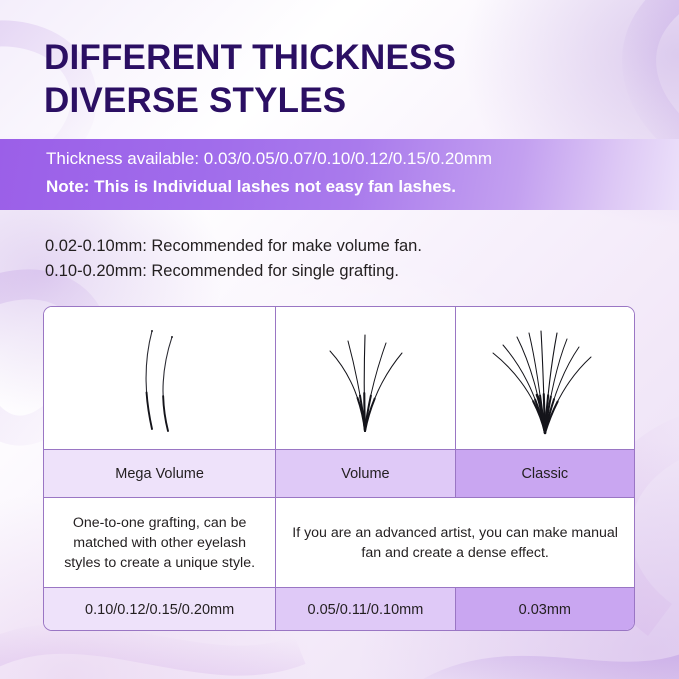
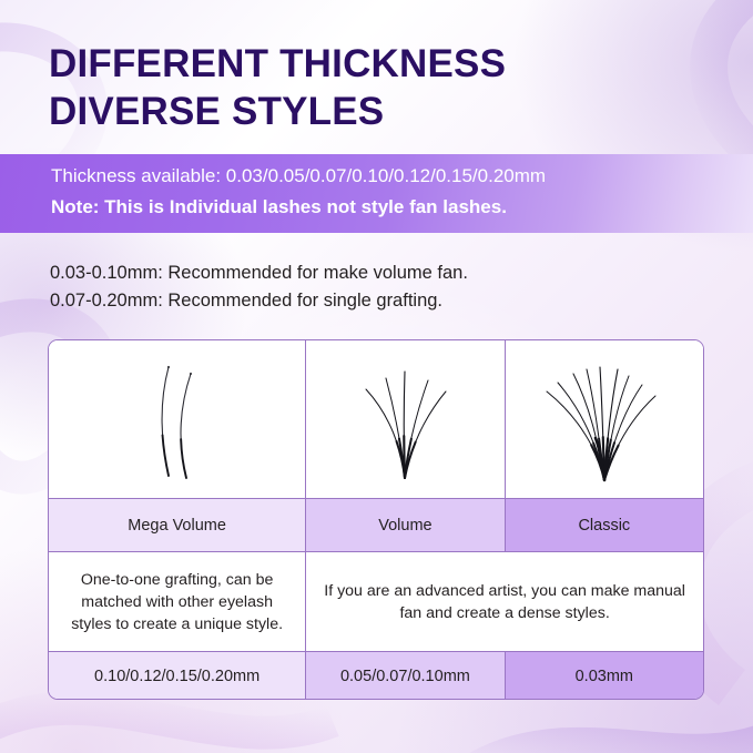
  DIFFERENT THICKNESS
  DIVERSE STYLES
  Thickness available: 0.03/0.05/0.07/0.10/0.12/0.15/0.20mm
- Note: This is Individual lashes not easy fan lashes.
+ Note: This is Individual lashes not style fan lashes.
- 0.02-0.10mm: Recommended for make volume fan.
+ 0.03-0.10mm: Recommended for make volume fan.
- 0.10-0.20mm: Recommended for single grafting.
+ 0.07-0.20mm: Recommended for single grafting.
  Mega Volume
  Volume
  Classic
  One-to-one grafting, can be matched with other eyelash styles to create a unique style.
- If you are an advanced artist, you can make manual fan and create a dense effect.
+ If you are an advanced artist, you can make manual fan and create a dense styles.
  0.10/0.12/0.15/0.20mm
- 0.05/0.11/0.10mm
+ 0.05/0.07/0.10mm
  0.03mm
